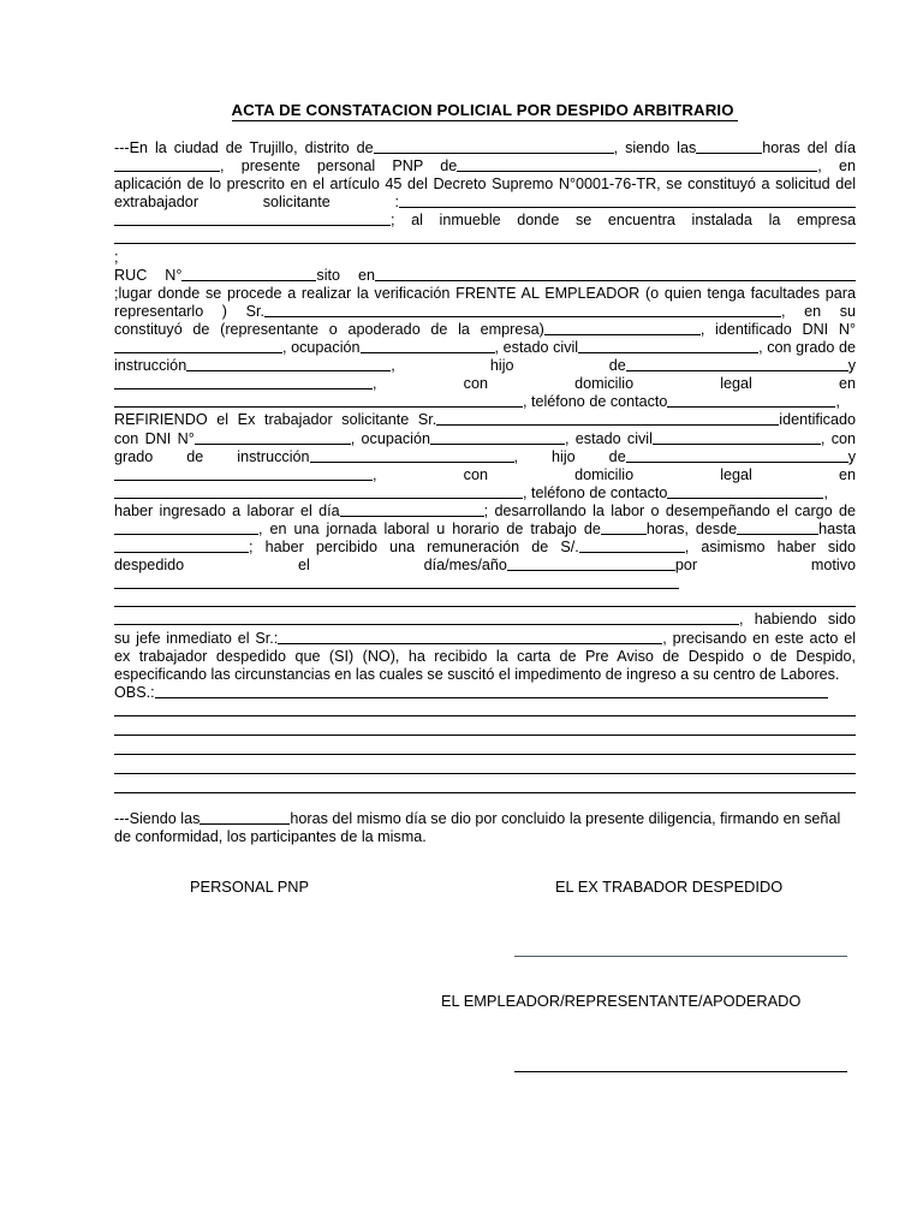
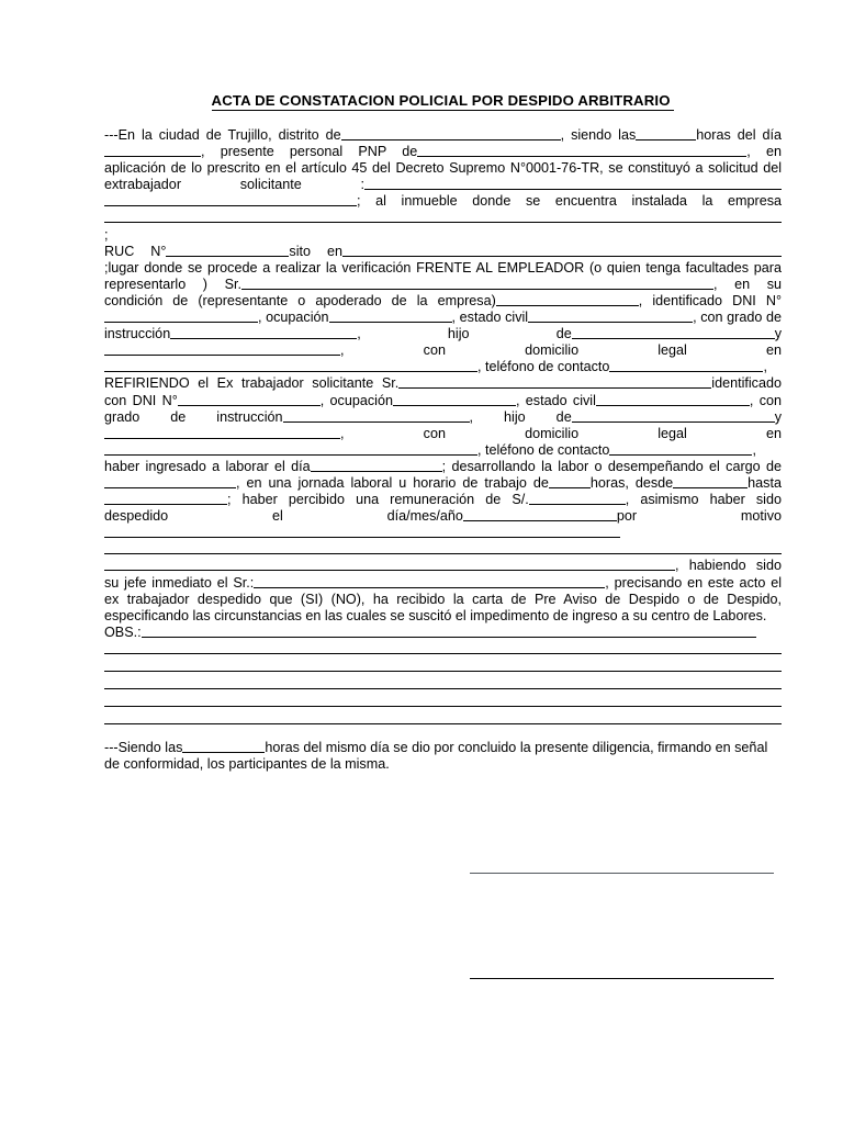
  ACTA DE CONSTATACION POLICIAL POR DESPIDO ARBITRARIO
  ---En la ciudad de Trujillo, distrito de , siendo las horas del día, presente personal PNP de , en aplicación de lo prescrito en el artículo 45 del Decreto Supremo N°0001-76-TR, se constituyó a solicitud del extrabajador solicitante :; al inmueble donde se encuentra instalada la empresa;
- RUC N° sito en;lugar donde se procede a realizar la verificación FRENTE AL EMPLEADOR (o quien tenga facultades para representarlo ) Sr. , en su constituyó de (representante o apoderado de la empresa) , identificado DNI N°, ocupación , estado civil , con grado de instrucción , hijo de y, con domicilio legal en, teléfono de contacto ,
+ RUC N° sito en;lugar donde se procede a realizar la verificación FRENTE AL EMPLEADOR (o quien tenga facultades para representarlo ) Sr. , en su condición de (representante o apoderado de la empresa) , identificado DNI N°, ocupación , estado civil , con grado de instrucción , hijo de y, con domicilio legal en, teléfono de contacto ,
  REFIRIENDO el Ex trabajador solicitante Sr. identificado con DNI N° , ocupación , estado civil , con grado de instrucción , hijo de y, con domicilio legal en, teléfono de contacto ,
  haber ingresado a laborar el día ; desarrollando la labor o desempeñando el cargo de, en una jornada laboral u horario de trabajo de horas, desde hasta; haber percibido una remuneración de S/. , asimismo haber sido despedido el día/mes/año por motivo, habiendo sido su jefe inmediato el Sr.: , precisando en este acto el ex trabajador despedido que (SI) (NO), ha recibido la carta de Pre Aviso de Despido o de Despido, especificando las circunstancias en las cuales se suscitó el impedimento de ingreso a su centro de Labores.
  OBS.:
  ---Siendo las horas del mismo día se dio por concluido la presente diligencia, firmando en señal de conformidad, los participantes de la misma.
- PERSONAL PNP
- EL EX TRABADOR DESPEDIDO
- EL EMPLEADOR/REPRESENTANTE/APODERADO
